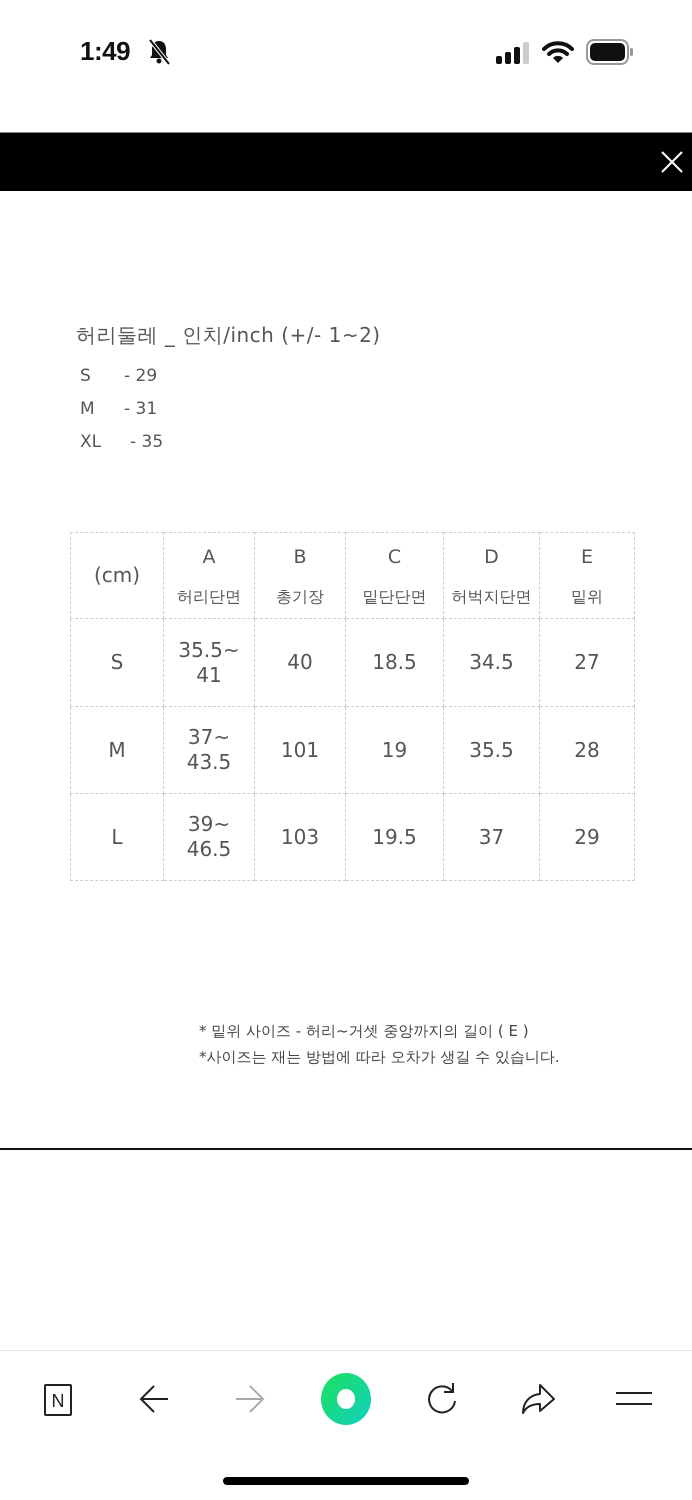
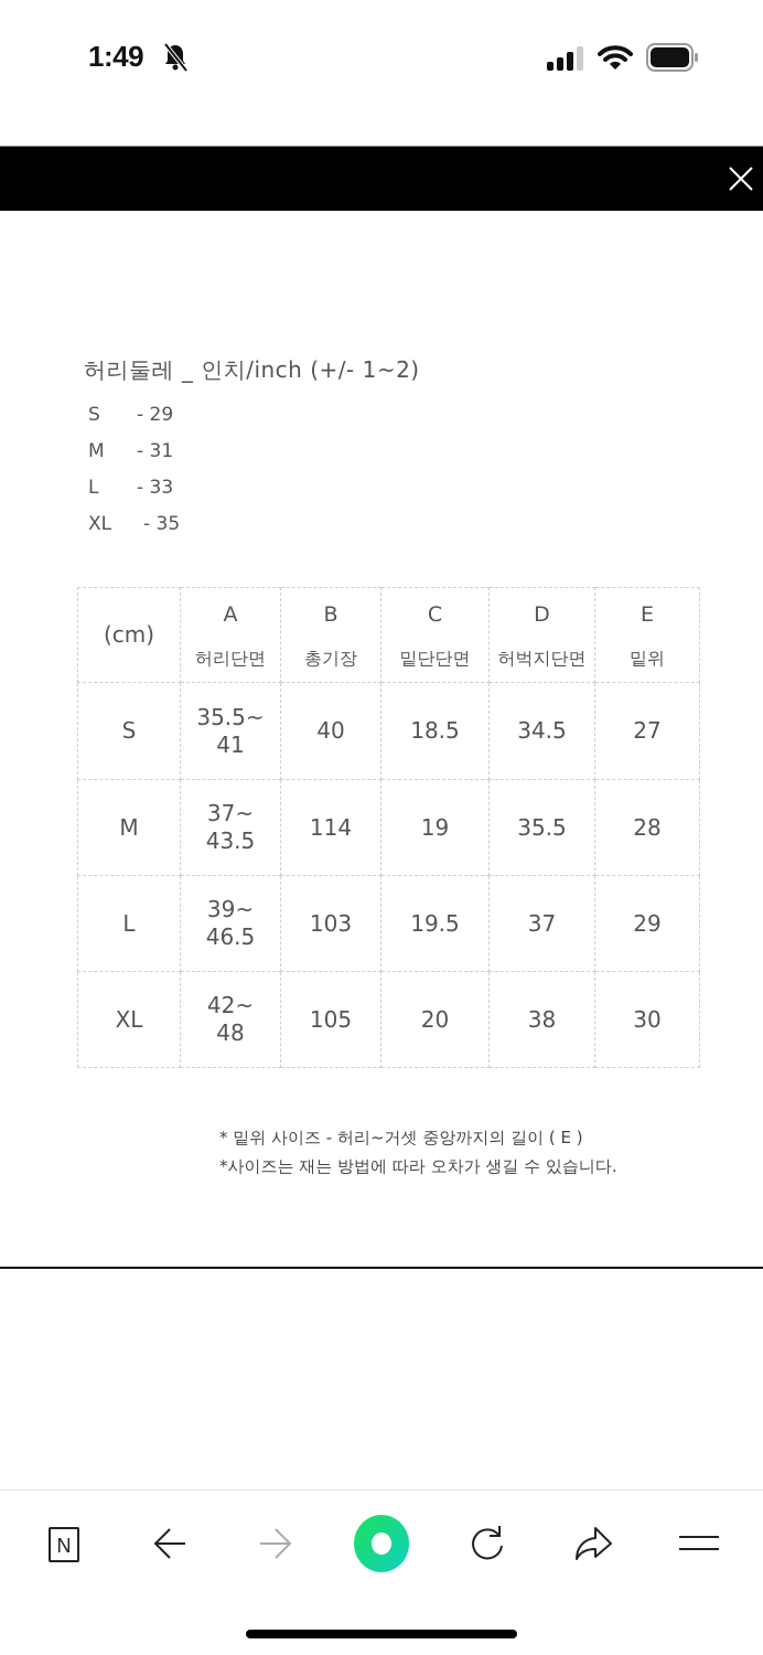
  1:49
  허리둘레 _ 인치/inch (+/- 1~2)
  S
  - 29
  M
  - 31
+ L
+ - 33
  XL
  - 35
  (cm)	A허리단면	B총기장	C밑단단면	D허벅지단면	E밑위
  S	35.5~41	40	18.5	34.5	27
- M	37~43.5	101	19	35.5	28
+ M	37~43.5	114	19	35.5	28
  L	39~46.5	103	19.5	37	29
+ XL	42~48	105	20	38	30
  * 밑위 사이즈 - 허리~거셋 중앙까지의 길이 ( E )
  *사이즈는 재는 방법에 따라 오차가 생길 수 있습니다.
  N
